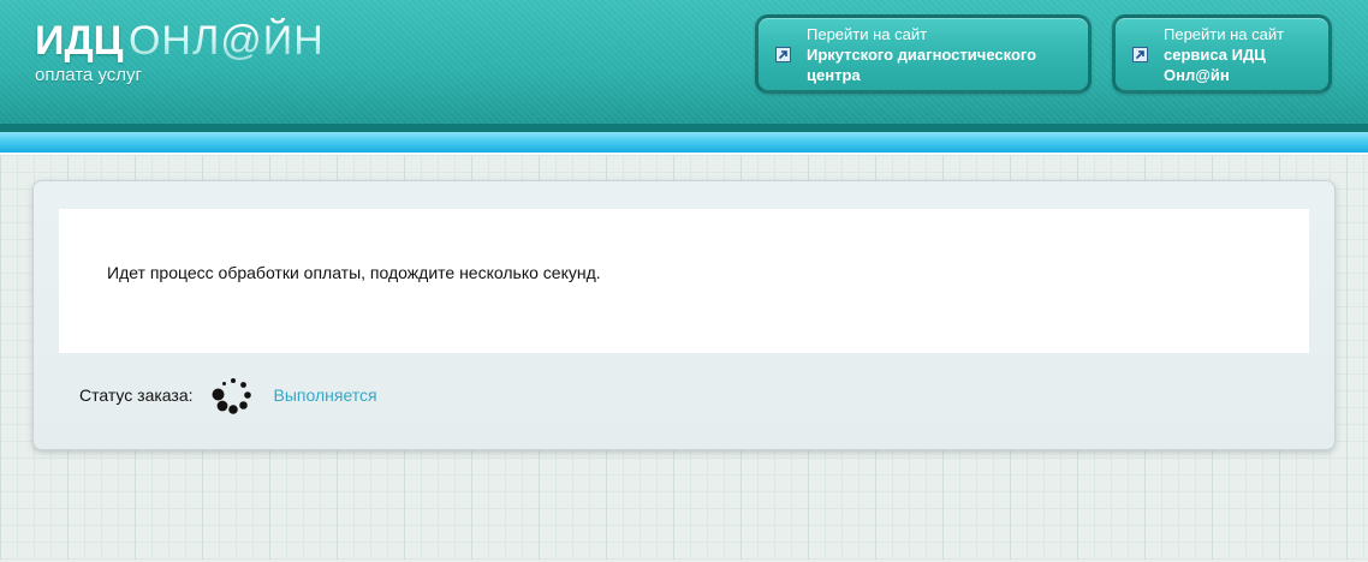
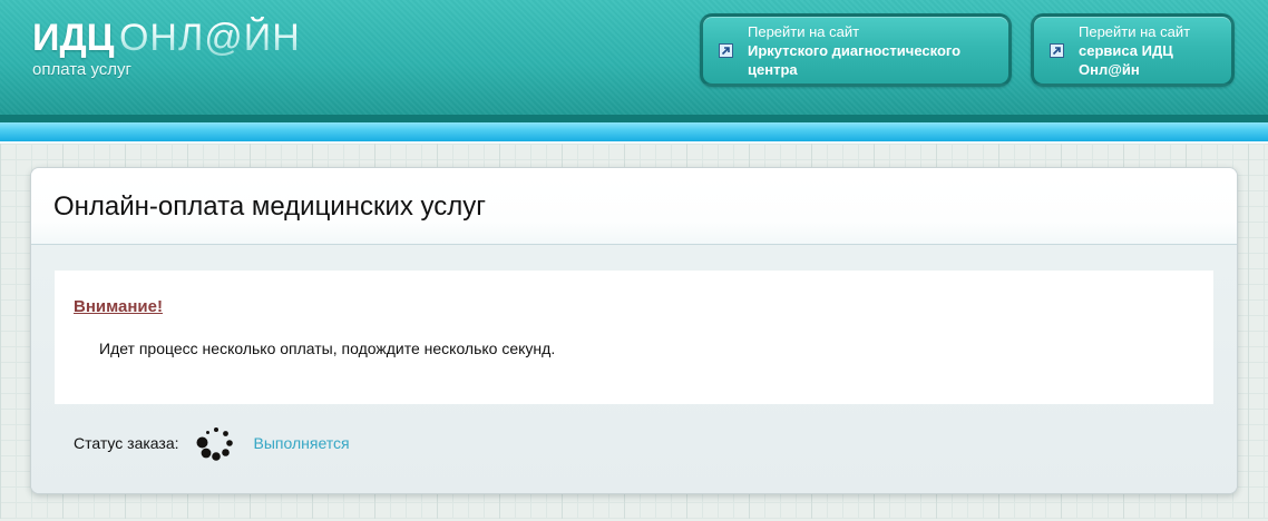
  ИДЦ ОНЛ@ЙН
  оплата услуг
  Перейти на сайт
  Иркутского диагностического центра
  Перейти на сайт
  сервиса ИДЦ Онл@йн
+ Онлайн-оплата медицинских услуг
+ Внимание!
- Идет процесс обработки оплаты, подождите несколько секунд.
+ Идет процесс несколько оплаты, подождите несколько секунд.
  Статус заказа:
  Выполняется
